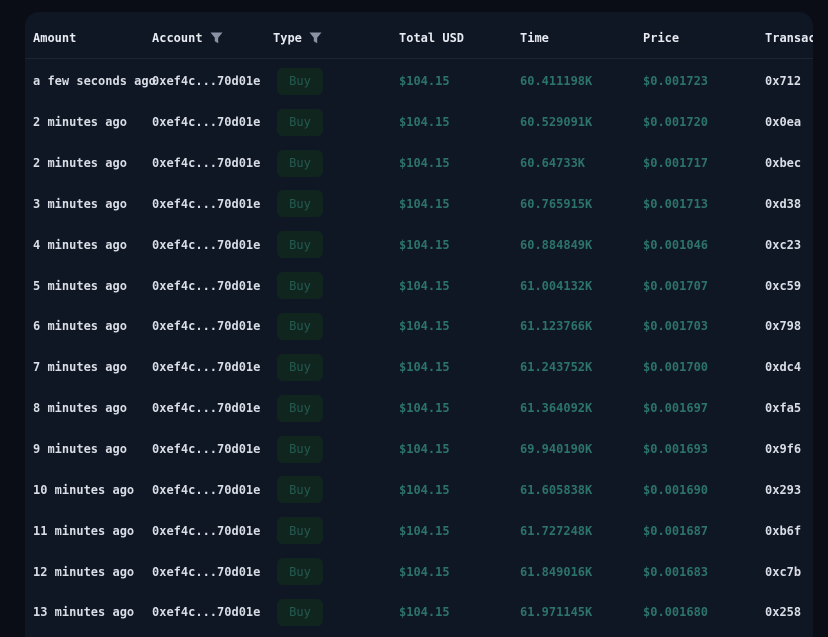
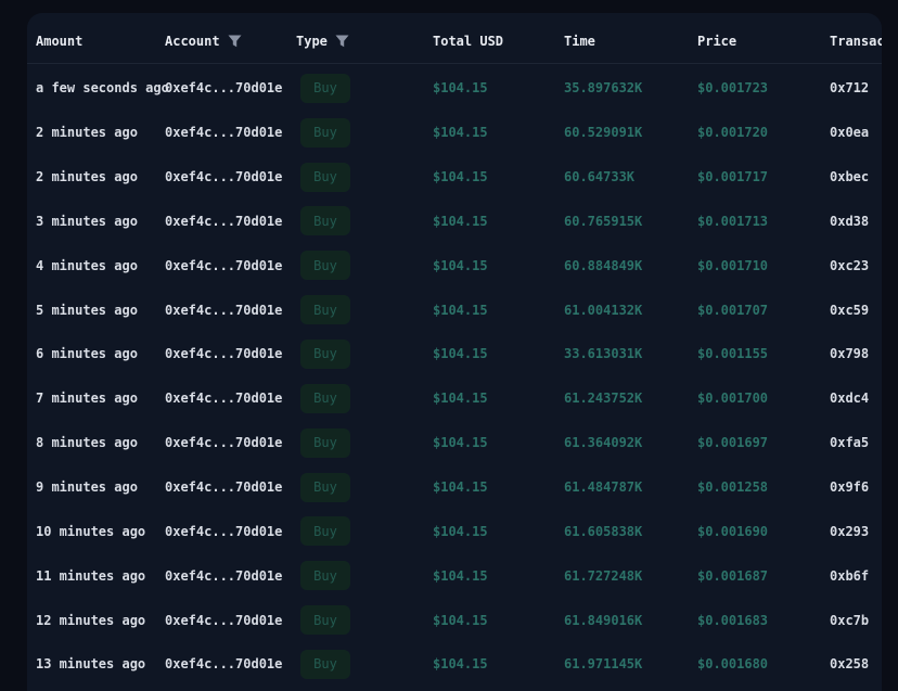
  Amount
  Account
  Type
  Total USD
  Time
  Price
  a few seconds ag
  0xef4c...70d01e
  Buy
  $104.15
- 60.411198K
+ 35.897632K
  $0.001723
  0x712
  2 minutes ago
  0xef4c...70d01e
  Buy
  $104.15
  60.529091K
  $0.001720
  0x0ea
  2 minutes ago
  0xef4c...70d01e
  Buy
  $104.15
  60.64733K
  $0.001717
  0xbec
  3 minutes ago
  0xef4c...70d01e
  Buy
  $104.15
  60.765915K
  $0.001713
  0xd38
  4 minutes ago
  0xef4c...70d01e
  Buy
  $104.15
  60.884849K
- $0.001046
+ $0.001710
  0xc23
  5 minutes ago
  0xef4c...70d01e
  Buy
  $104.15
  61.004132K
  $0.001707
  0xc59
  6 minutes ago
  0xef4c...70d01e
  Buy
  $104.15
- 61.123766K
+ 33.613031K
- $0.001703
+ $0.001155
  0x798
  7 minutes ago
  0xef4c...70d01e
  Buy
  $104.15
  61.243752K
  $0.001700
  0xdc4
  8 minutes ago
  0xef4c...70d01e
  Buy
  $104.15
  61.364092K
  $0.001697
  0xfa5
  9 minutes ago
  0xef4c...70d01e
  Buy
  $104.15
- 69.940190K
+ 61.484787K
- $0.001693
+ $0.001258
  0x9f6
  10 minutes ago
  0xef4c...70d01e
  Buy
  $104.15
  61.605838K
  $0.001690
  0x293
  11 minutes ago
  0xef4c...70d01e
  Buy
  $104.15
  61.727248K
  $0.001687
  0xb6f
  12 minutes ago
  0xef4c...70d01e
  Buy
  $104.15
  61.849016K
  $0.001683
  0xc7b
  13 minutes ago
  0xef4c...70d01e
  Buy
  $104.15
  61.971145K
  $0.001680
  0x258
